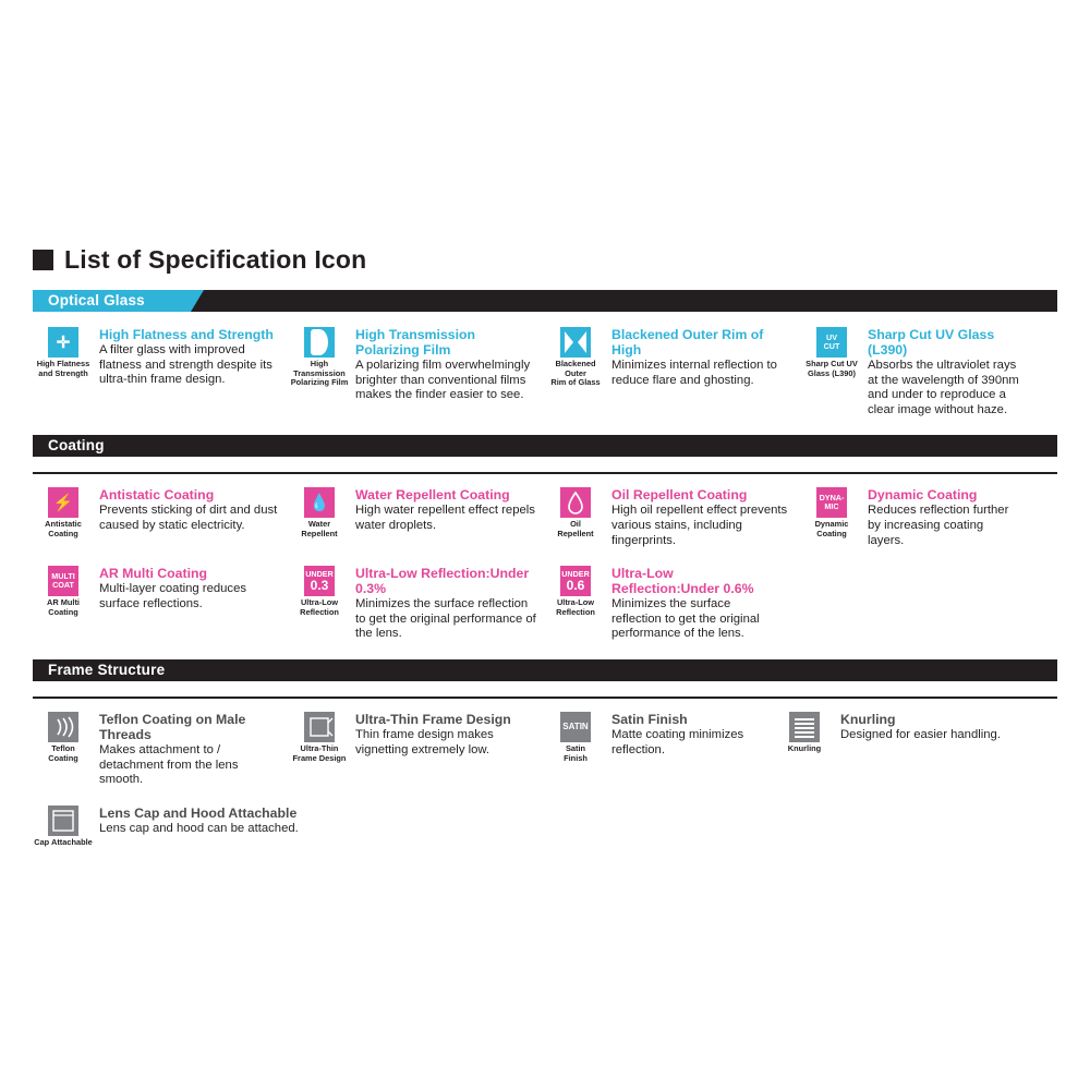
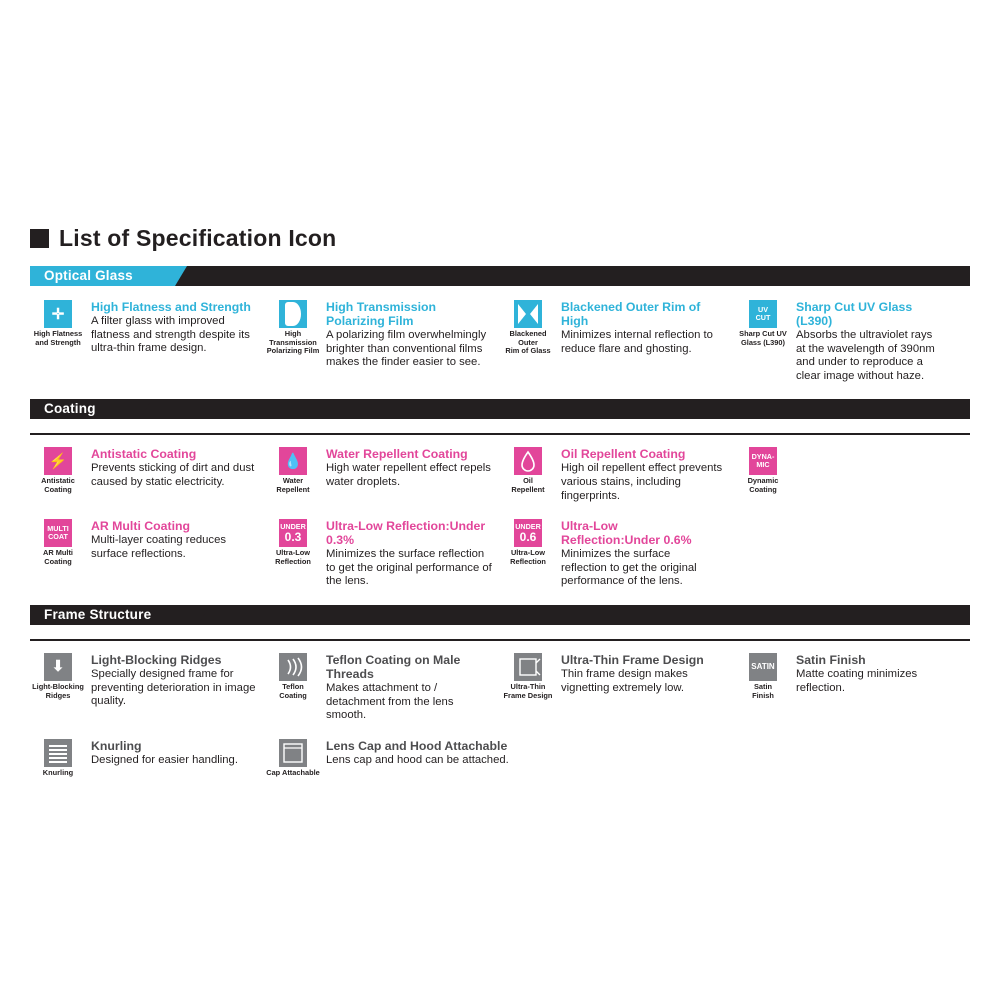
  List of Specification Icon
  Optical Glass
  ✛
  High Flatness
  and Strength
  High Flatness and Strength
  A filter glass with improved flatness and strength despite its ultra-thin frame design.
  High Transmission
  Polarizing Film
  High Transmission Polarizing Film
  A polarizing film overwhelmingly brighter than conventional films makes the finder easier to see.
  Blackened Outer
  Rim of Glass
  Blackened Outer Rim of High
  Minimizes internal reflection to reduce flare and ghosting.
  UV
  CUT
  Sharp Cut UV
  Glass (L390)
  Sharp Cut UV Glass (L390)
  Absorbs the ultraviolet rays at the wavelength of 390nm and under to reproduce a clear image without haze.
  Coating
  ⚡
  Antistatic
  Coating
  Antistatic Coating
  Prevents sticking of dirt and dust caused by static electricity.
  💧
  Water
  Repellent
  Water Repellent Coating
  High water repellent effect repels water droplets.
  Oil
  Repellent
  Oil Repellent Coating
  High oil repellent effect prevents various stains, including fingerprints.
  DYNA-
  MIC
  Dynamic
  Coating
- Dynamic Coating
- Reduces reflection further by increasing coating layers.
  MULTI
  COAT
  AR Multi
  Coating
  AR Multi Coating
  Multi-layer coating reduces surface reflections.
  UNDER
  0.3
  Ultra-Low
  Reflection
  Ultra-Low Reflection:Under 0.3%
  Minimizes the surface reflection to get the original performance of the lens.
  UNDER
  0.6
  Ultra-Low
  Reflection
  Ultra-Low Reflection:Under 0.6%
  Minimizes the surface reflection to get the original performance of the lens.
  Frame Structure
+ ⬇
+ Light-Blocking
+ Ridges
+ Light-Blocking Ridges
+ Specially designed frame for preventing deterioration in image quality.
  Teflon
  Coating
  Teflon Coating on Male Threads
  Makes attachment to / detachment from the lens smooth.
  Ultra-Thin
  Frame Design
  Ultra-Thin Frame Design
  Thin frame design makes vignetting extremely low.
  SATIN
  Satin
  Finish
  Satin Finish
  Matte coating minimizes reflection.
  Knurling
  Knurling
  Designed for easier handling.
  Cap Attachable
  Lens Cap and Hood Attachable
  Lens cap and hood can be attached.
